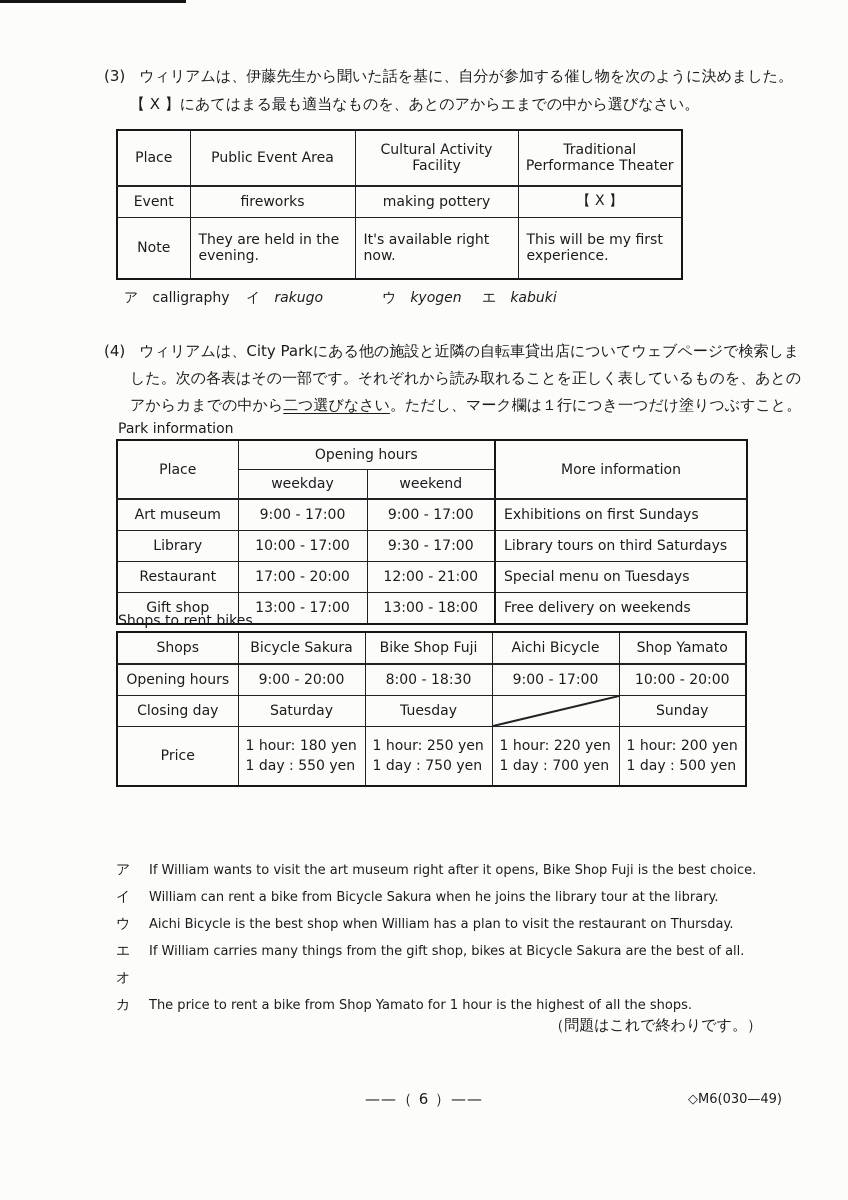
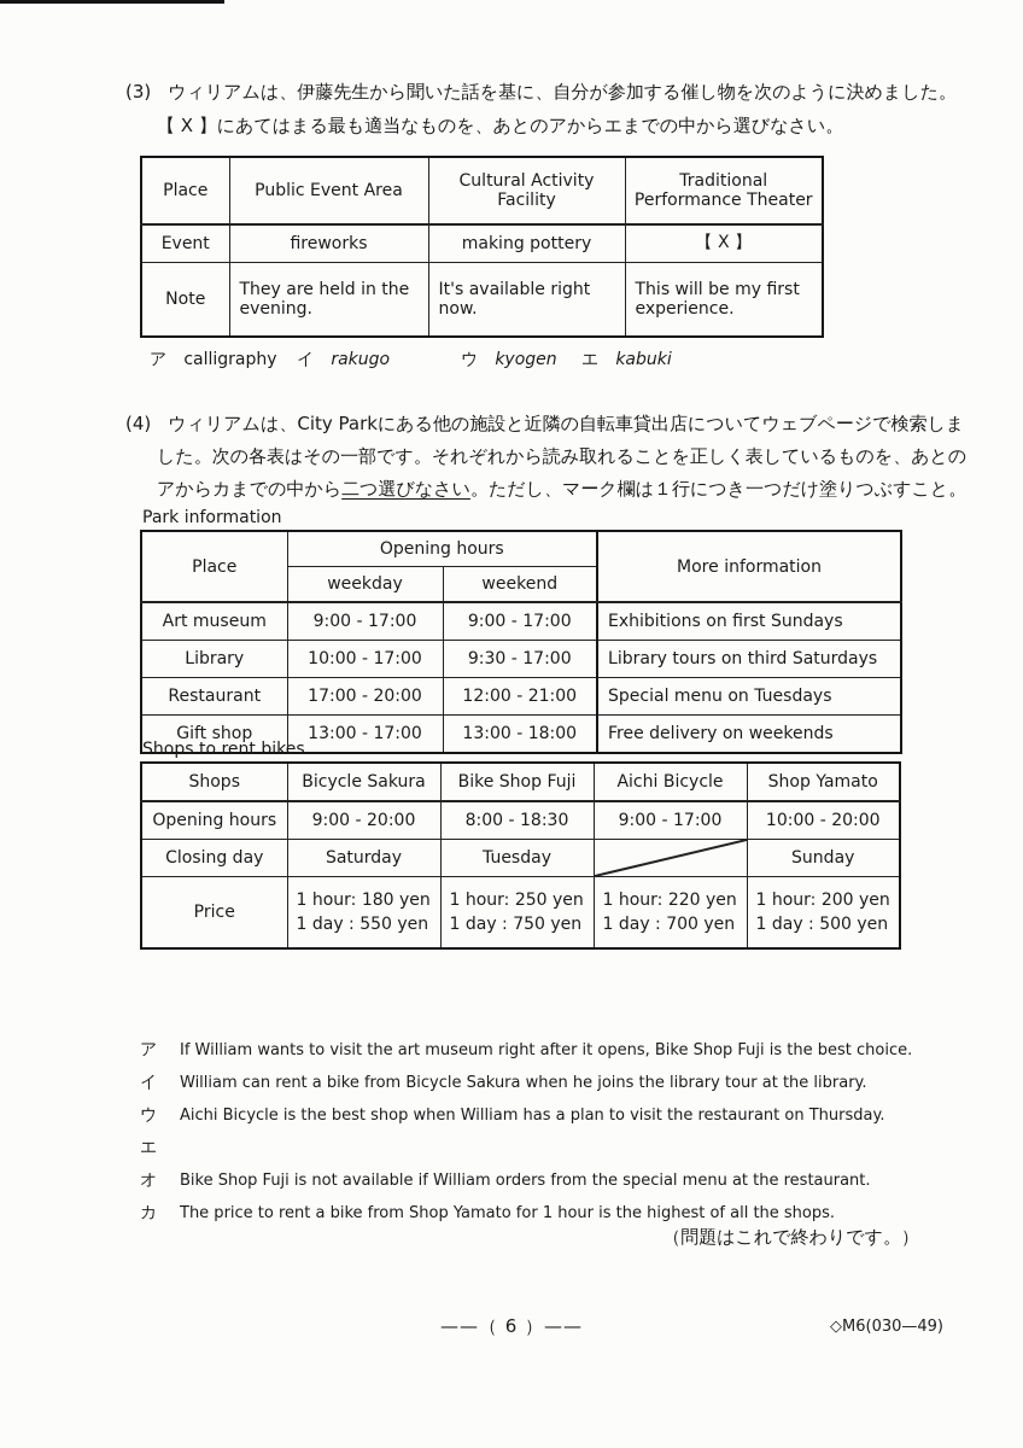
  (3) ウィリアムは、伊藤先生から聞いた話を基に、自分が参加する催し物を次のように決めました。
  【 X 】にあてはまる最も適当なものを、あとのアからエまでの中から選びなさい。
  Place	Public Event Area	Cultural Activity Facility	Traditional Performance Theater
  Event	fireworks	making pottery	【 X 】
  Note	They are held in the evening.	It's available right now.	This will be my first experience.
  ア
  calligraphy
  イ
  rakugo
  ウ
  kyogen
  エ
  kabuki
  (4) ウィリアムは、City Parkにある他の施設と近隣の自転車貸出店についてウェブページで検索しま
  した。次の各表はその一部です。それぞれから読み取れることを正しく表しているものを、あとの
  アからカまでの中から二つ選びなさい。ただし、マーク欄は１行につき一つだけ塗りつぶすこと。
  Park information
  Place	Opening hours	More information
  weekday	weekend
  Art museum	9:00 - 17:00	9:00 - 17:00	Exhibitions on first Sundays
  Library	10:00 - 17:00	9:30 - 17:00	Library tours on third Saturdays
  Restaurant	17:00 - 20:00	12:00 - 21:00	Special menu on Tuesdays
  Gift shop	13:00 - 17:00	13:00 - 18:00	Free delivery on weekends
  Shops to rent bikes
  Shops	Bicycle Sakura	Bike Shop Fuji	Aichi Bicycle	Shop Yamato
  Opening hours	9:00 - 20:00	8:00 - 18:30	9:00 - 17:00	10:00 - 20:00
  Closing day	Saturday	Tuesday		Sunday
  Price	1 hour: 180 yen 1 day : 550 yen	1 hour: 250 yen 1 day : 750 yen	1 hour: 220 yen 1 day : 700 yen	1 hour: 200 yen 1 day : 500 yen
  ア
  If William wants to visit the art museum right after it opens, Bike Shop Fuji is the best choice.
  イ
  William can rent a bike from Bicycle Sakura when he joins the library tour at the library.
  ウ
  Aichi Bicycle is the best shop when William has a plan to visit the restaurant on Thursday.
  エ
- If William carries many things from the gift shop, bikes at Bicycle Sakura are the best of all.
  オ
+ Bike Shop Fuji is not available if William orders from the special menu at the restaurant.
  カ
  The price to rent a bike from Shop Yamato for 1 hour is the highest of all the shops.
  （問題はこれで終わりです。）
  ——（ 6 ）——
  ◇M6(030—49)
